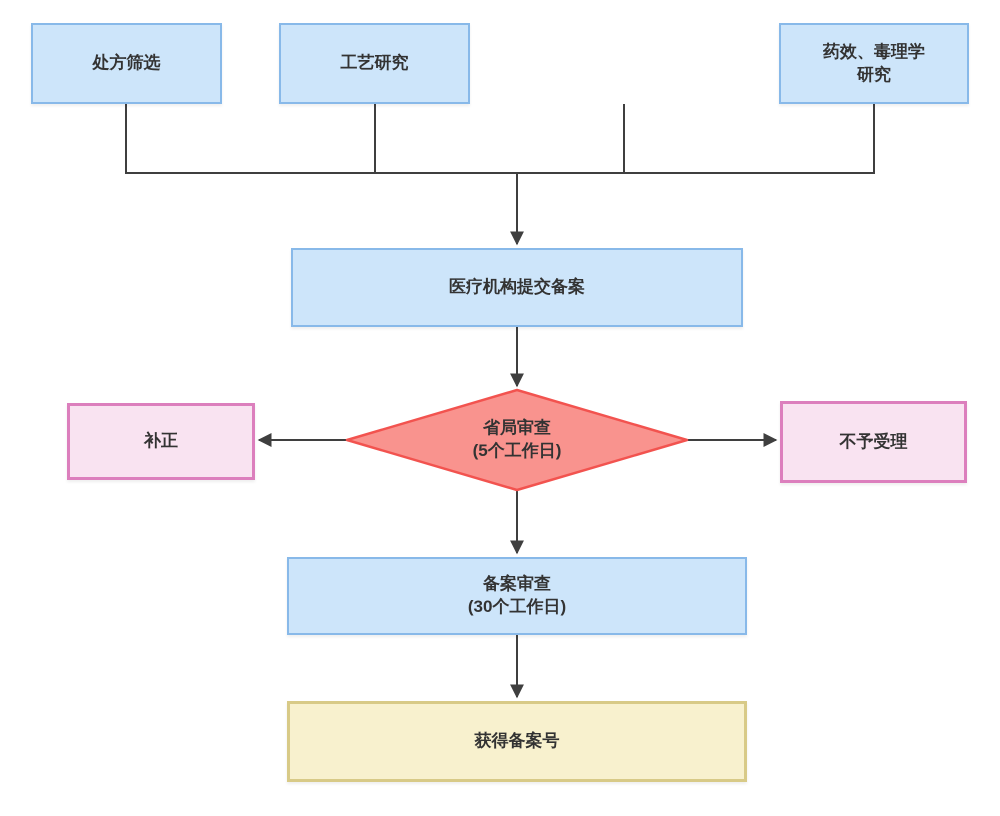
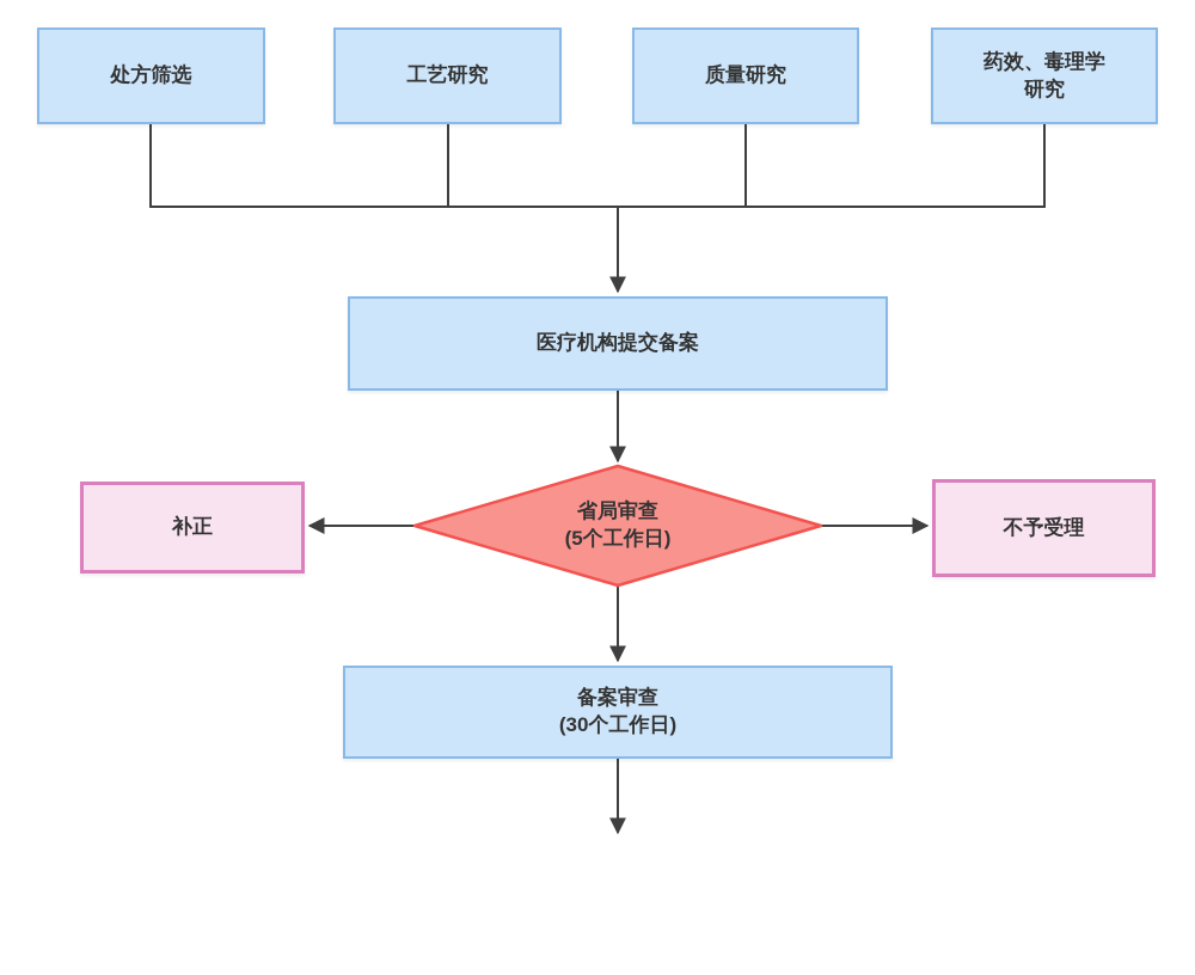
  处方筛选
  工艺研究
+ 质量研究
  药效、毒理学
  研究
  医疗机构提交备案
  省局审查
  (5个工作日)
  补正
  不予受理
  备案审查
  (30个工作日)
- 获得备案号
